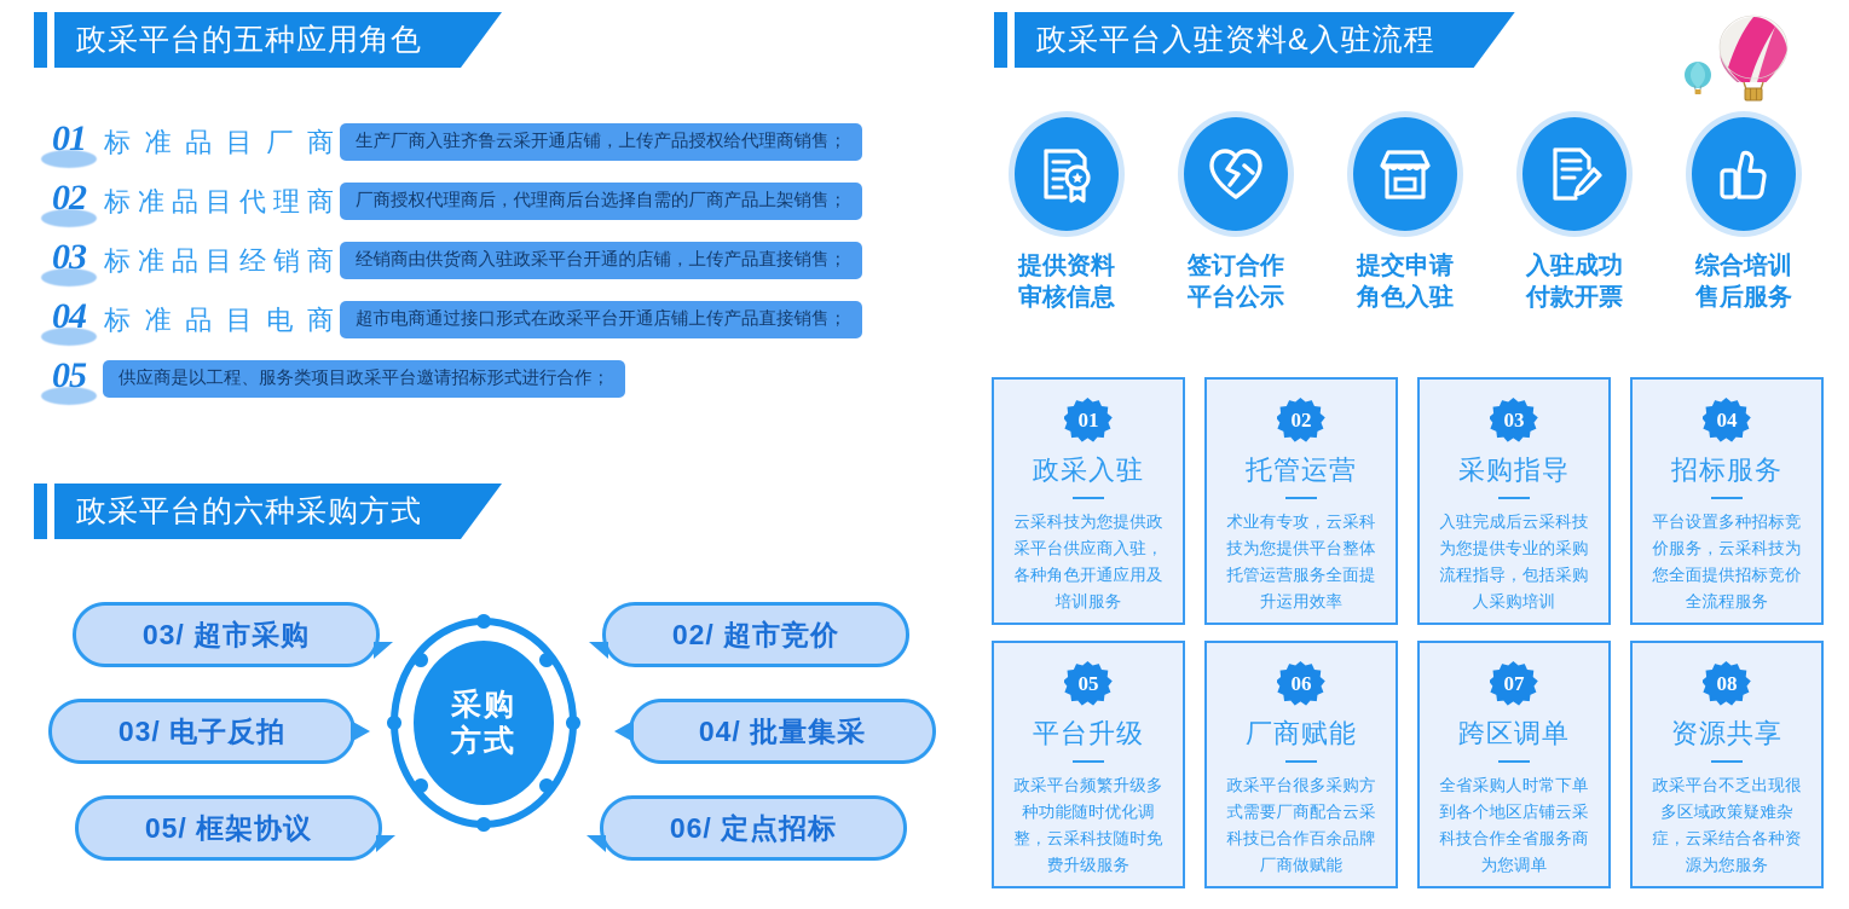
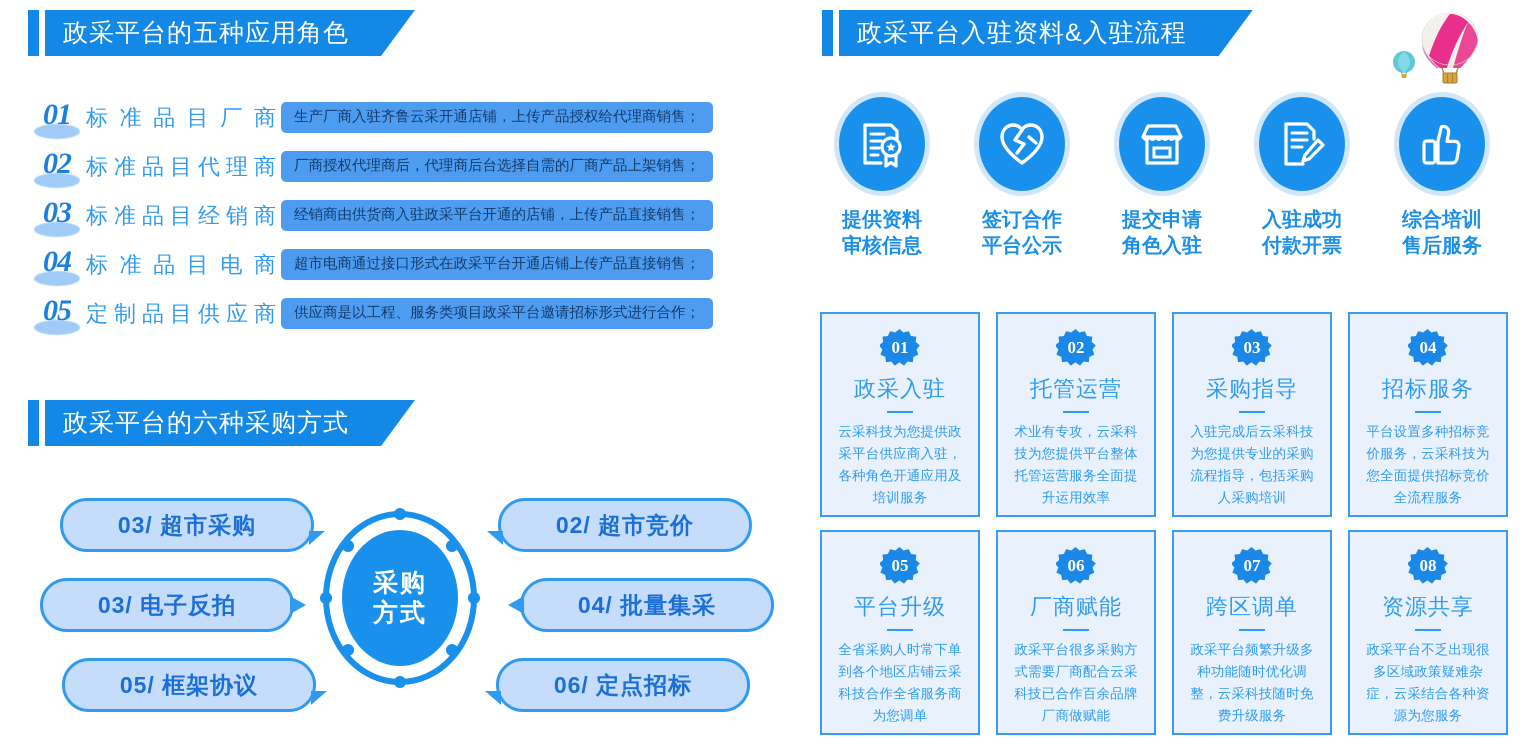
  政采平台的五种应用角色
  01
  标准品目厂商
  生产厂商入驻齐鲁云采开通店铺，上传产品授权给代理商销售；
  02
  标准品目代理商
  厂商授权代理商后，代理商后台选择自需的厂商产品上架销售；
  03
  标准品目经销商
  经销商由供货商入驻政采平台开通的店铺，上传产品直接销售；
  04
  标准品目电商
  超市电商通过接口形式在政采平台开通店铺上传产品直接销售；
  05
+ 定制品目供应商
  供应商是以工程、服务类项目政采平台邀请招标形式进行合作；
  政采平台的六种采购方式
  03/ 超市采购
  02/ 超市竞价
  03/ 电子反拍
  04/ 批量集采
  05/ 框架协议
  06/ 定点招标
  采购
  方式
  政采平台入驻资料&入驻流程
  提供资料
  审核信息
  签订合作
  平台公示
  提交申请
  角色入驻
  入驻成功
  付款开票
  综合培训
  售后服务
  01
  政采入驻
  云采科技为您提供政采平台供应商入驻，各种角色开通应用及培训服务
  02
  托管运营
  术业有专攻，云采科技为您提供平台整体托管运营服务全面提升运用效率
  03
  采购指导
  入驻完成后云采科技为您提供专业的采购流程指导，包括采购人采购培训
  04
  招标服务
  平台设置多种招标竞价服务，云采科技为您全面提供招标竞价全流程服务
  05
  平台升级
- 政采平台频繁升级多种功能随时优化调整，云采科技随时免费升级服务
+ 全省采购人时常下单到各个地区店铺云采科技合作全省服务商为您调单
  06
  厂商赋能
  政采平台很多采购方式需要厂商配合云采科技已合作百余品牌厂商做赋能
  07
  跨区调单
- 全省采购人时常下单到各个地区店铺云采科技合作全省服务商为您调单
+ 政采平台频繁升级多种功能随时优化调整，云采科技随时免费升级服务
  08
  资源共享
  政采平台不乏出现很多区域政策疑难杂症，云采结合各种资源为您服务
